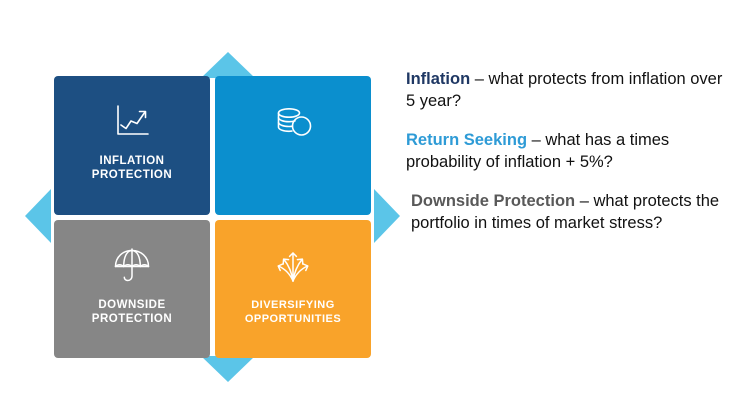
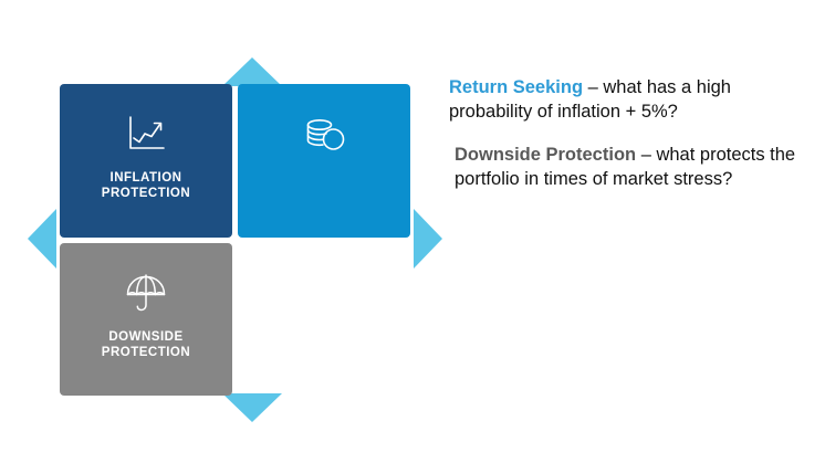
  INFLATION
  PROTECTION
  DOWNSIDE
  PROTECTION
- DIVERSIFYING
- OPPORTUNITIES
- Inflation – what protects from inflation over 5 year?
- Return Seeking – what has a times probability of inflation + 5%?
+ Return Seeking – what has a high probability of inflation + 5%?
  Downside Protection – what protects the portfolio in times of market stress?
